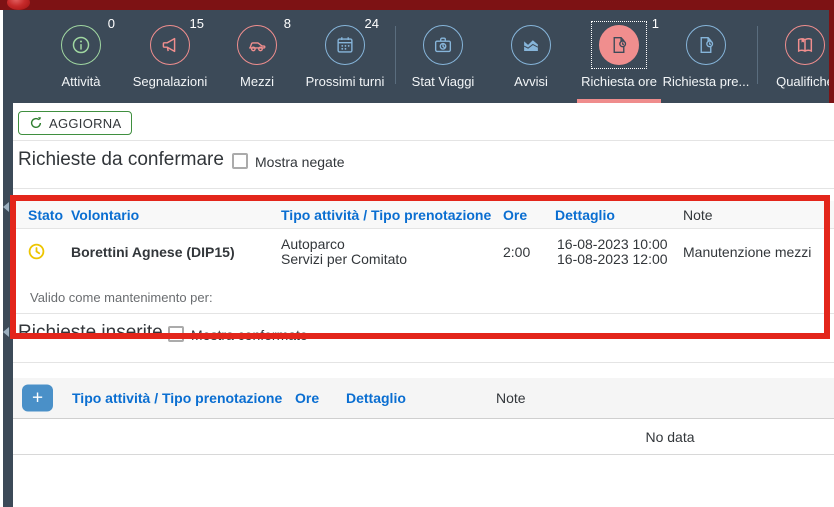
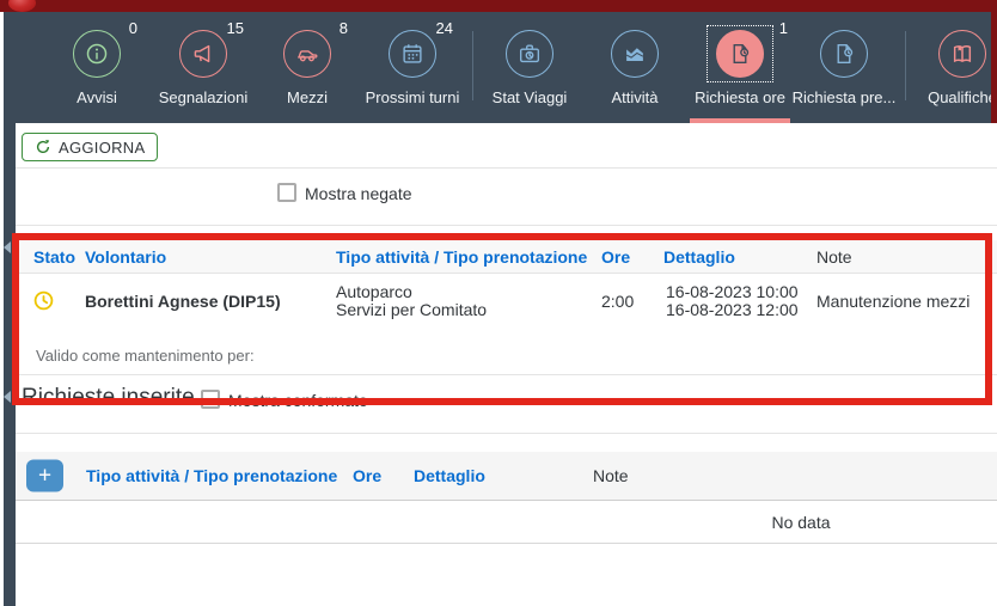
  0
- Attività
+ Avvisi
  15
  Segnalazioni
  8
  Mezzi
  24
  Prossimi turni
  Stat Viaggi
- Avvisi
+ Attività
  1
  Richiesta ore
  Richiesta pre...
  Qualifich
  AGGIORNA
- Richieste da confermare
  Mostra negate
  Stato
  Volontario
  Tipo attività / Tipo prenotazione
  Ore
  Dettaglio
  Note
  Borettini Agnese (DIP15)
  Autoparco
  Servizi per Comitato
  2:00
  16-08-2023 10:00
  16-08-2023 12:00
  Manutenzione mezzi
  Valido come mantenimento per:
  Richieste inserite
  Mostra confermate
  +
  Tipo attività / Tipo prenotazione
  Ore
  Dettaglio
  Note
  No data
